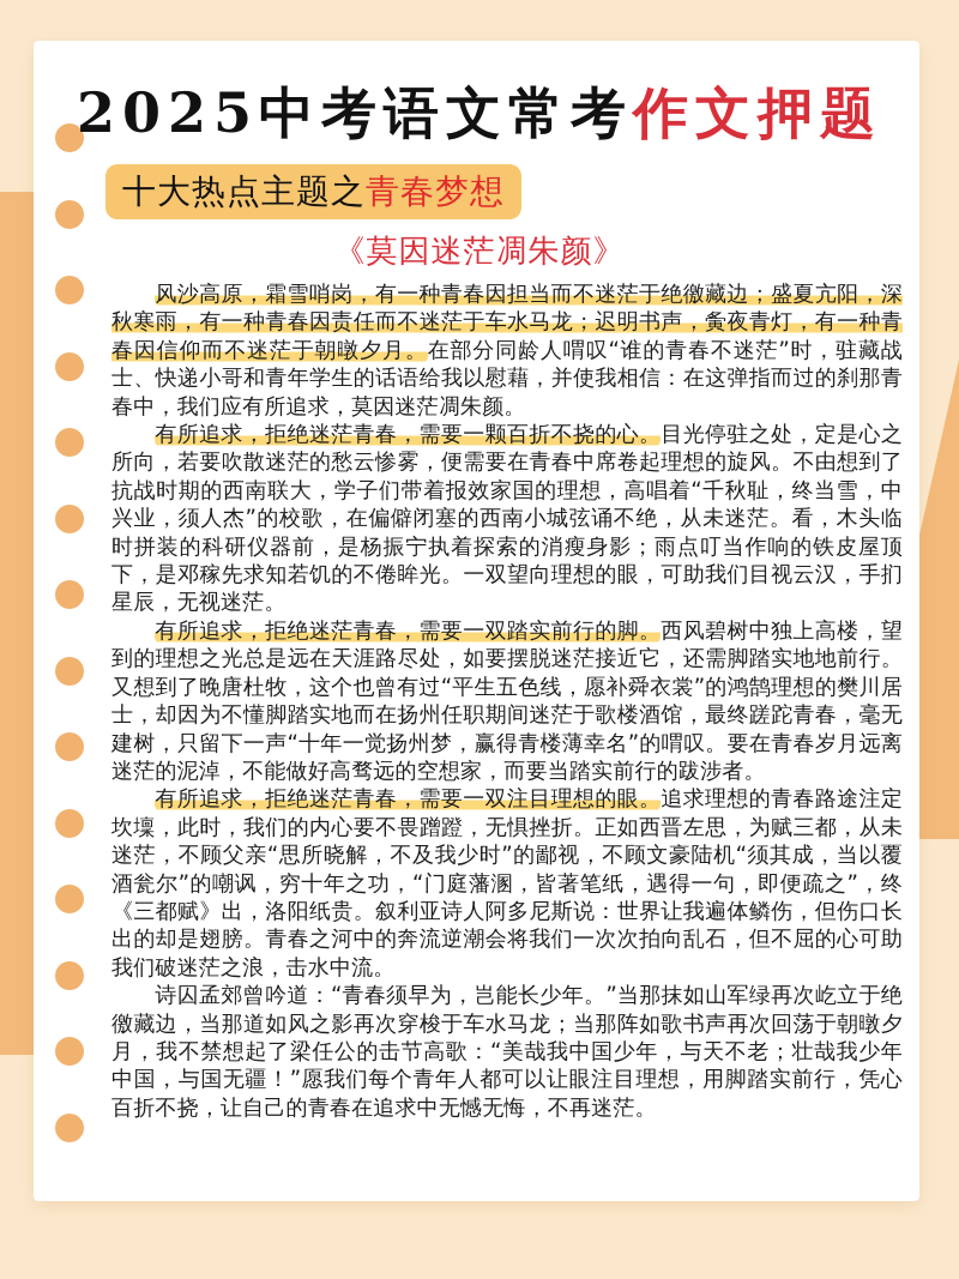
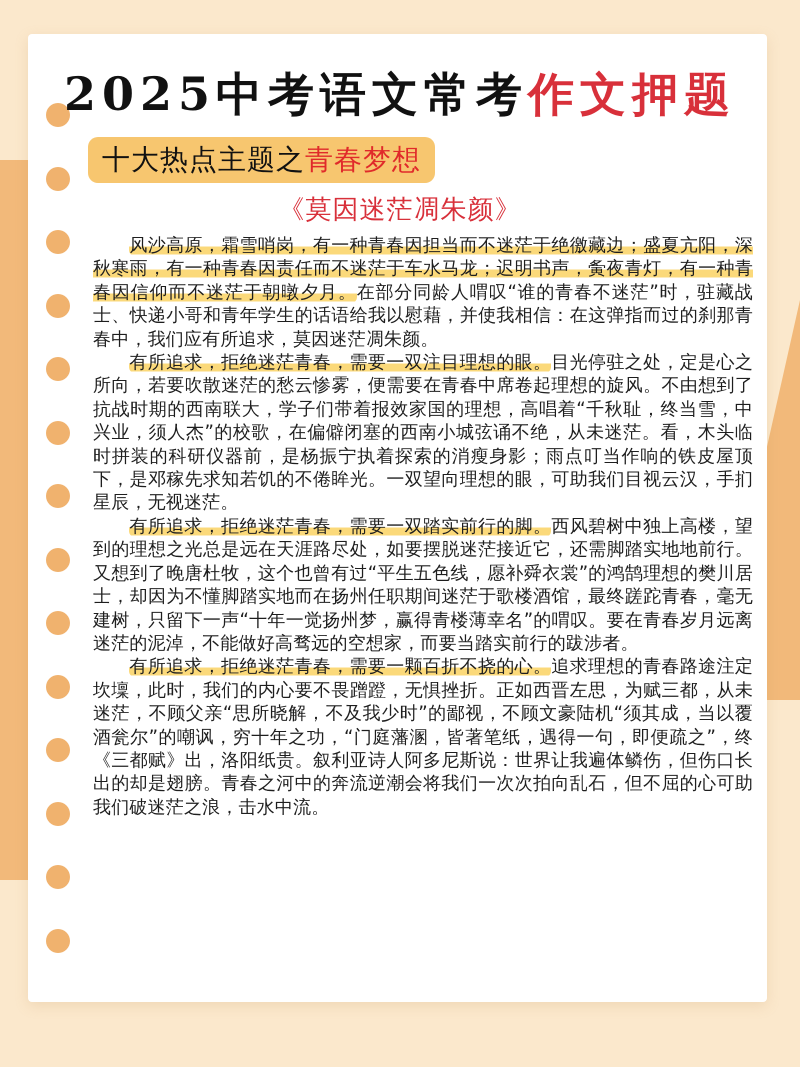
  2025中考语文常考作文押题
  十大热点主题之青春梦想
  《莫因迷茫凋朱颜》
  风沙高原，霜雪哨岗，有一种青春因担当而不迷茫于绝徼藏边；盛夏亢阳，深秋寒雨，有一种青春因责任而不迷茫于车水马龙；迟明书声，夤夜青灯，有一种青春因信仰而不迷茫于朝暾夕月。在部分同龄人喟叹“谁的青春不迷茫”时，驻藏战士、快递小哥和青年学生的话语给我以慰藉，并使我相信：在这弹指而过的刹那青春中，我们应有所追求，莫因迷茫凋朱颜。
- 有所追求，拒绝迷茫青春，需要一颗百折不挠的心。目光停驻之处，定是心之所向，若要吹散迷茫的愁云惨雾，便需要在青春中席卷起理想的旋风。不由想到了抗战时期的西南联大，学子们带着报效家国的理想，高唱着“千秋耻，终当雪，中兴业，须人杰”的校歌，在偏僻闭塞的西南小城弦诵不绝，从未迷茫。看，木头临时拼装的科研仪器前，是杨振宁执着探索的消瘦身影；雨点叮当作响的铁皮屋顶下，是邓稼先求知若饥的不倦眸光。一双望向理想的眼，可助我们目视云汉，手扪星辰，无视迷茫。
+ 有所追求，拒绝迷茫青春，需要一双注目理想的眼。目光停驻之处，定是心之所向，若要吹散迷茫的愁云惨雾，便需要在青春中席卷起理想的旋风。不由想到了抗战时期的西南联大，学子们带着报效家国的理想，高唱着“千秋耻，终当雪，中兴业，须人杰”的校歌，在偏僻闭塞的西南小城弦诵不绝，从未迷茫。看，木头临时拼装的科研仪器前，是杨振宁执着探索的消瘦身影；雨点叮当作响的铁皮屋顶下，是邓稼先求知若饥的不倦眸光。一双望向理想的眼，可助我们目视云汉，手扪星辰，无视迷茫。
  有所追求，拒绝迷茫青春，需要一双踏实前行的脚。西风碧树中独上高楼，望到的理想之光总是远在天涯路尽处，如要摆脱迷茫接近它，还需脚踏实地地前行。又想到了晚唐杜牧，这个也曾有过“平生五色线，愿补舜衣裳”的鸿鹄理想的樊川居士，却因为不懂脚踏实地而在扬州任职期间迷茫于歌楼酒馆，最终蹉跎青春，毫无建树，只留下一声“十年一觉扬州梦，赢得青楼薄幸名”的喟叹。要在青春岁月远离迷茫的泥淖，不能做好高骛远的空想家，而要当踏实前行的跋涉者。
- 有所追求，拒绝迷茫青春，需要一双注目理想的眼。追求理想的青春路途注定坎壈，此时，我们的内心要不畏蹭蹬，无惧挫折。正如西晋左思，为赋三都，从未迷茫，不顾父亲“思所晓解，不及我少时”的鄙视，不顾文豪陆机“须其成，当以覆酒瓮尔”的嘲讽，穷十年之功，“门庭藩溷，皆著笔纸，遇得一句，即便疏之”，终《三都赋》出，洛阳纸贵。叙利亚诗人阿多尼斯说：世界让我遍体鳞伤，但伤口长出的却是翅膀。青春之河中的奔流逆潮会将我们一次次拍向乱石，但不屈的心可助我们破迷茫之浪，击水中流。
+ 有所追求，拒绝迷茫青春，需要一颗百折不挠的心。追求理想的青春路途注定坎壈，此时，我们的内心要不畏蹭蹬，无惧挫折。正如西晋左思，为赋三都，从未迷茫，不顾父亲“思所晓解，不及我少时”的鄙视，不顾文豪陆机“须其成，当以覆酒瓮尔”的嘲讽，穷十年之功，“门庭藩溷，皆著笔纸，遇得一句，即便疏之”，终《三都赋》出，洛阳纸贵。叙利亚诗人阿多尼斯说：世界让我遍体鳞伤，但伤口长出的却是翅膀。青春之河中的奔流逆潮会将我们一次次拍向乱石，但不屈的心可助我们破迷茫之浪，击水中流。
- 诗囚孟郊曾吟道：“青春须早为，岂能长少年。”当那抹如山军绿再次屹立于绝徼藏边，当那道如风之影再次穿梭于车水马龙；当那阵如歌书声再次回荡于朝暾夕月，我不禁想起了梁任公的击节高歌：“美哉我中国少年，与天不老；壮哉我少年中国，与国无疆！”愿我们每个青年人都可以让眼注目理想，用脚踏实前行，凭心百折不挠，让自己的青春在追求中无憾无悔，不再迷茫。
